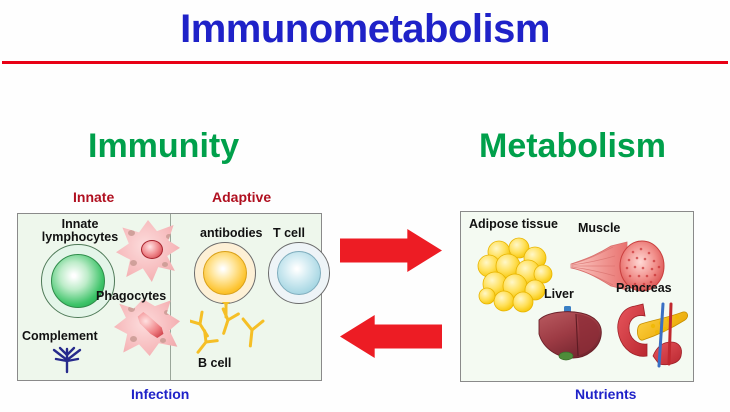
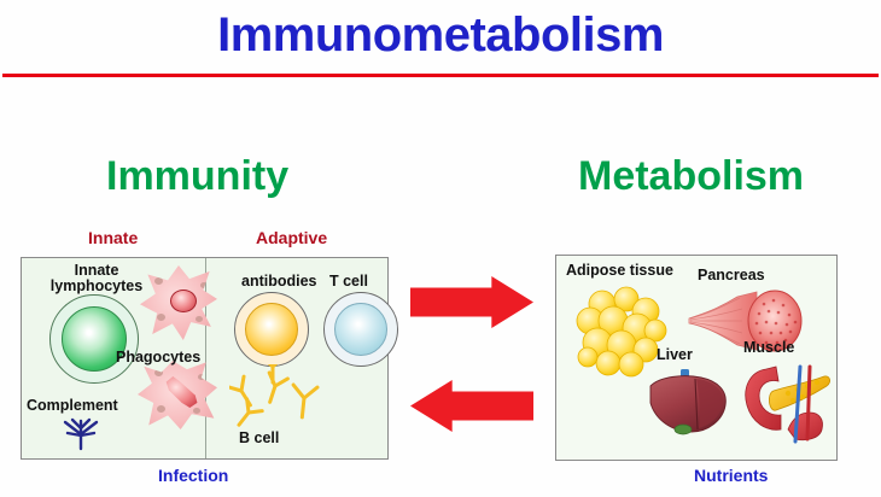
  Immunometabolism
  Immunity
  Metabolism
  Innate
  Adaptive
  Innate lymphocytes
  Phagocytes
  Complement
  antibodies
  T cell
  B cell
  Adipose tissue
- Muscle
+ Pancreas
  Liver
- Pancreas
+ Muscle
  Infection
  Nutrients
